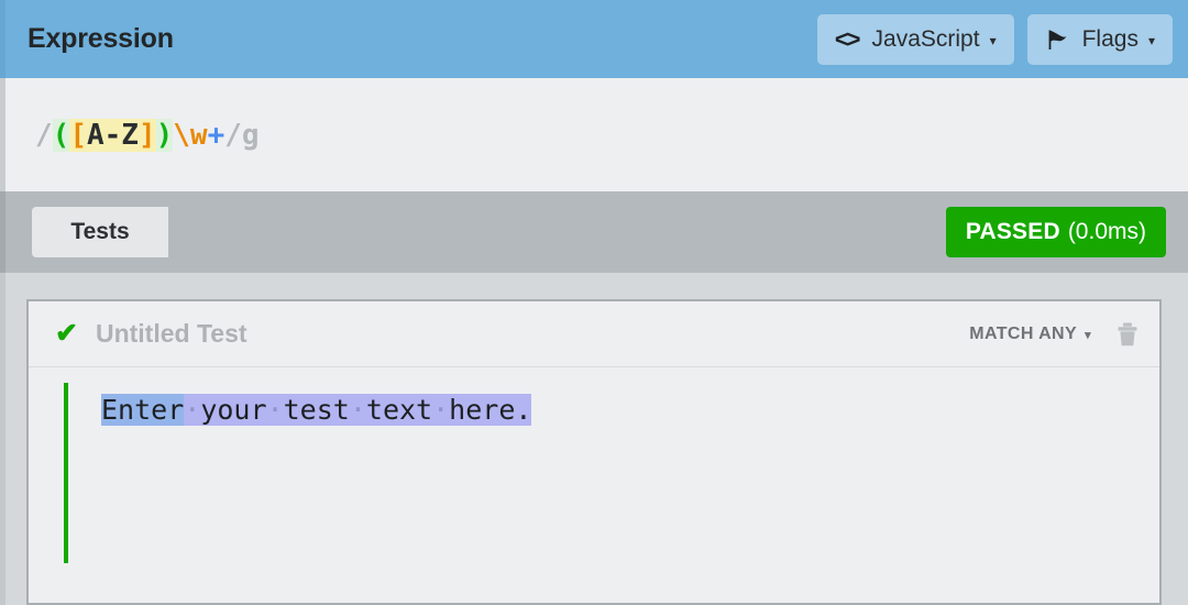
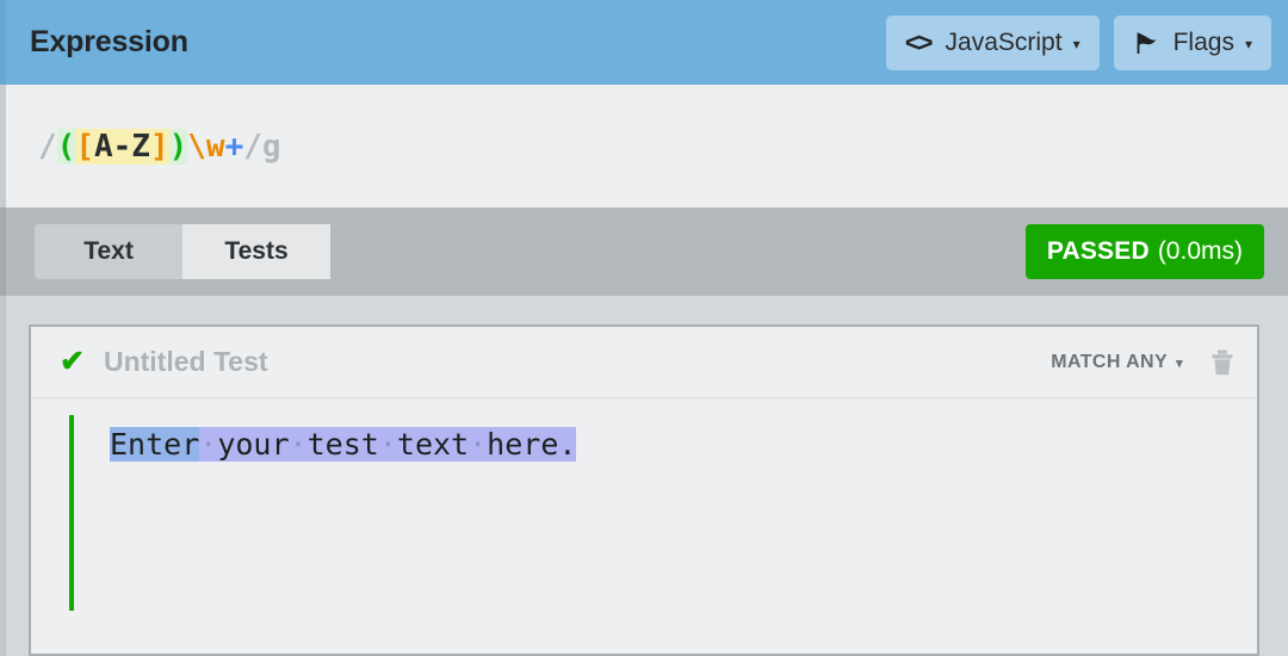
  Expression
  <>
  JavaScript
  ▾
  Flags
  ▾
  /([A-Z])\w+/g
+ Text
  Tests
  PASSED
  (0.0ms)
  ✔
  Untitled Test
  MATCH ANY
  ▾
  Enter·your·test·text·here.
